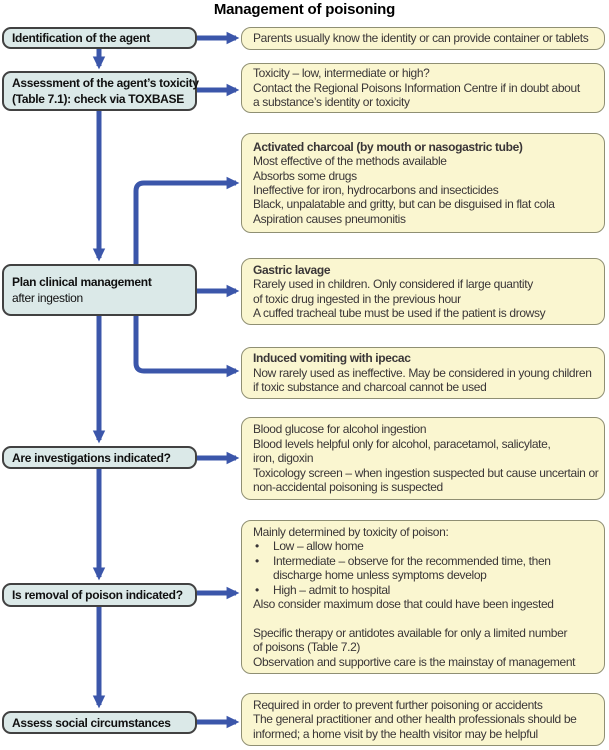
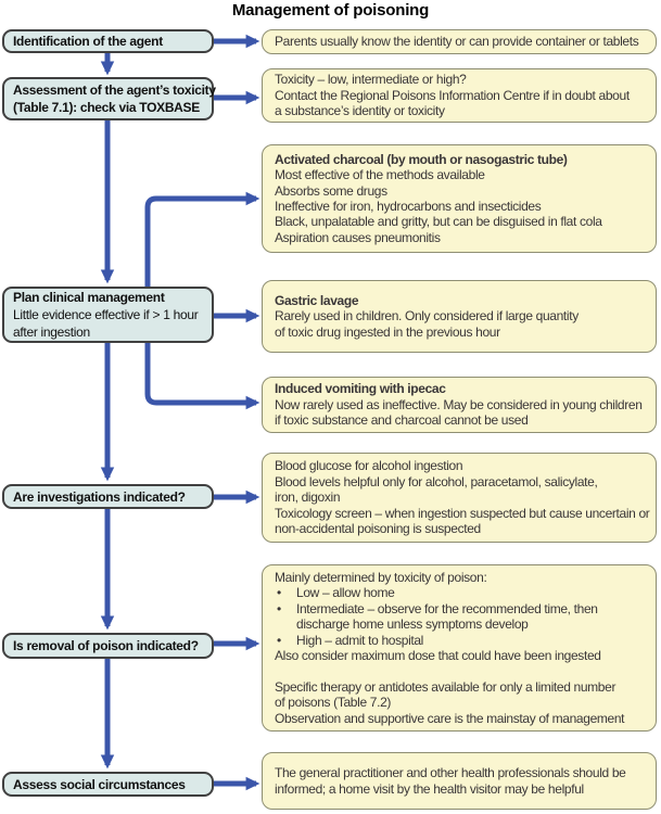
  Management of poisoning
  Identification of the agent
  Assessment of the agent’s toxicity
  (Table 7.1): check via TOXBASE
  Plan clinical management
+ Little evidence effective if > 1 hour
  after ingestion
  Are investigations indicated?
  Is removal of poison indicated?
  Assess social circumstances
  Parents usually know the identity or can provide container or tablets
  Toxicity – low, intermediate or high?
  Contact the Regional Poisons Information Centre if in doubt about
  a substance’s identity or toxicity
  Activated charcoal (by mouth or nasogastric tube)
  Most effective of the methods available
  Absorbs some drugs
  Ineffective for iron, hydrocarbons and insecticides
  Black, unpalatable and gritty, but can be disguised in flat cola
  Aspiration causes pneumonitis
  Gastric lavage
  Rarely used in children. Only considered if large quantity
  of toxic drug ingested in the previous hour
- A cuffed tracheal tube must be used if the patient is drowsy
  Induced vomiting with ipecac
  Now rarely used as ineffective. May be considered in young children
  if toxic substance and charcoal cannot be used
  Blood glucose for alcohol ingestion
  Blood levels helpful only for alcohol, paracetamol, salicylate,
  iron, digoxin
  Toxicology screen – when ingestion suspected but cause uncertain or
  non-accidental poisoning is suspected
  Mainly determined by toxicity of poison:
  •
  Low – allow home
  •
  Intermediate – observe for the recommended time, then
  discharge home unless symptoms develop
  •
  High – admit to hospital
  Also consider maximum dose that could have been ingested
  Specific therapy or antidotes available for only a limited number
  of poisons (Table 7.2)
  Observation and supportive care is the mainstay of management
- Required in order to prevent further poisoning or accidents
  The general practitioner and other health professionals should be
  informed; a home visit by the health visitor may be helpful
